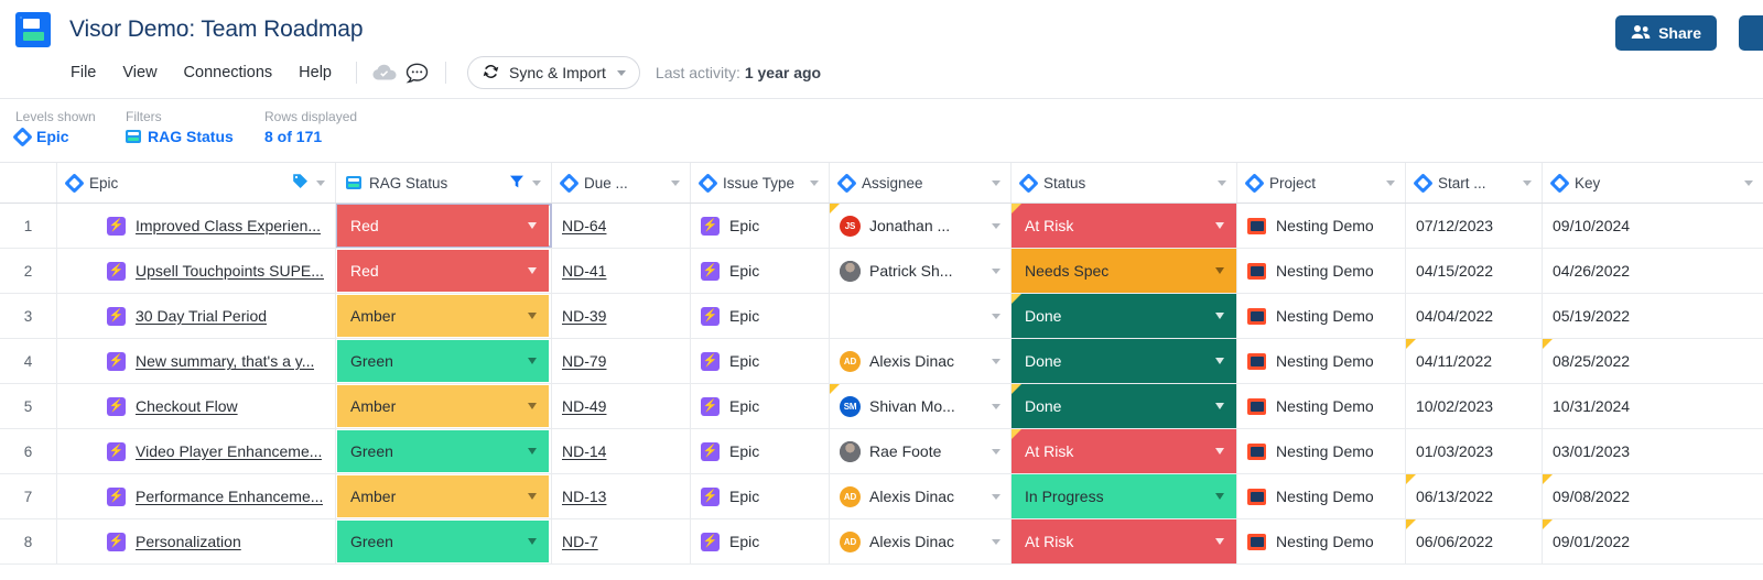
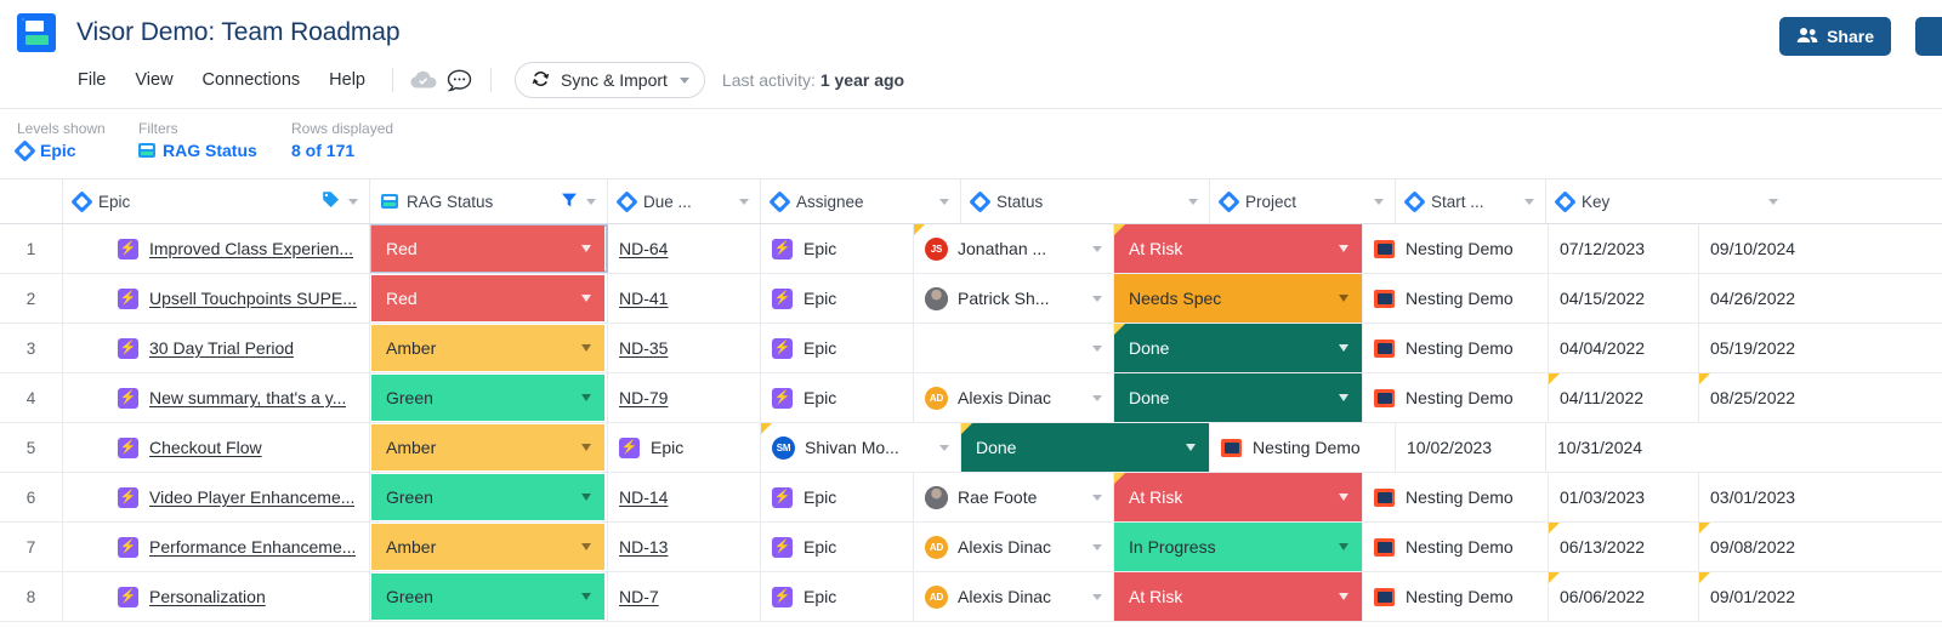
  Visor Demo: Team Roadmap
  File
  View
  Connections
  Help
  Sync & Import
  Last activity: 1 year ago
  Share
  Levels shown
  Epic
  Filters
  RAG Status
  Rows displayed
  8 of 171
  Epic
  RAG Status
  Due ...
- Issue Type
  Assignee
  Status
  Project
  Start ...
  Key
  1
  ⚡
  Improved Class Experien...
  Red
  ND-64
  ⚡
  Epic
  JS
  Jonathan ...
  At Risk
  Nesting Demo
  07/12/2023
  09/10/2024
  2
  ⚡
  Upsell Touchpoints SUPE...
  Red
  ND-41
  ⚡
  Epic
  Patrick Sh...
  Needs Spec
  Nesting Demo
  04/15/2022
  04/26/2022
  3
  ⚡
  30 Day Trial Period
  Amber
- ND-39
+ ND-35
  ⚡
  Epic
  Done
  Nesting Demo
  04/04/2022
  05/19/2022
  4
  ⚡
  New summary, that's a y...
  Green
  ND-79
  ⚡
  Epic
  AD
  Alexis Dinac
  Done
  Nesting Demo
  04/11/2022
  08/25/2022
  5
  ⚡
  Checkout Flow
  Amber
- ND-49
  ⚡
  Epic
  SM
  Shivan Mo...
  Done
  Nesting Demo
  10/02/2023
  10/31/2024
  6
  ⚡
  Video Player Enhanceme...
  Green
  ND-14
  ⚡
  Epic
  Rae Foote
  At Risk
  Nesting Demo
  01/03/2023
  03/01/2023
  7
  ⚡
  Performance Enhanceme...
  Amber
  ND-13
  ⚡
  Epic
  AD
  Alexis Dinac
  In Progress
  Nesting Demo
  06/13/2022
  09/08/2022
  8
  ⚡
  Personalization
  Green
  ND-7
  ⚡
  Epic
  AD
  Alexis Dinac
  At Risk
  Nesting Demo
  06/06/2022
  09/01/2022
